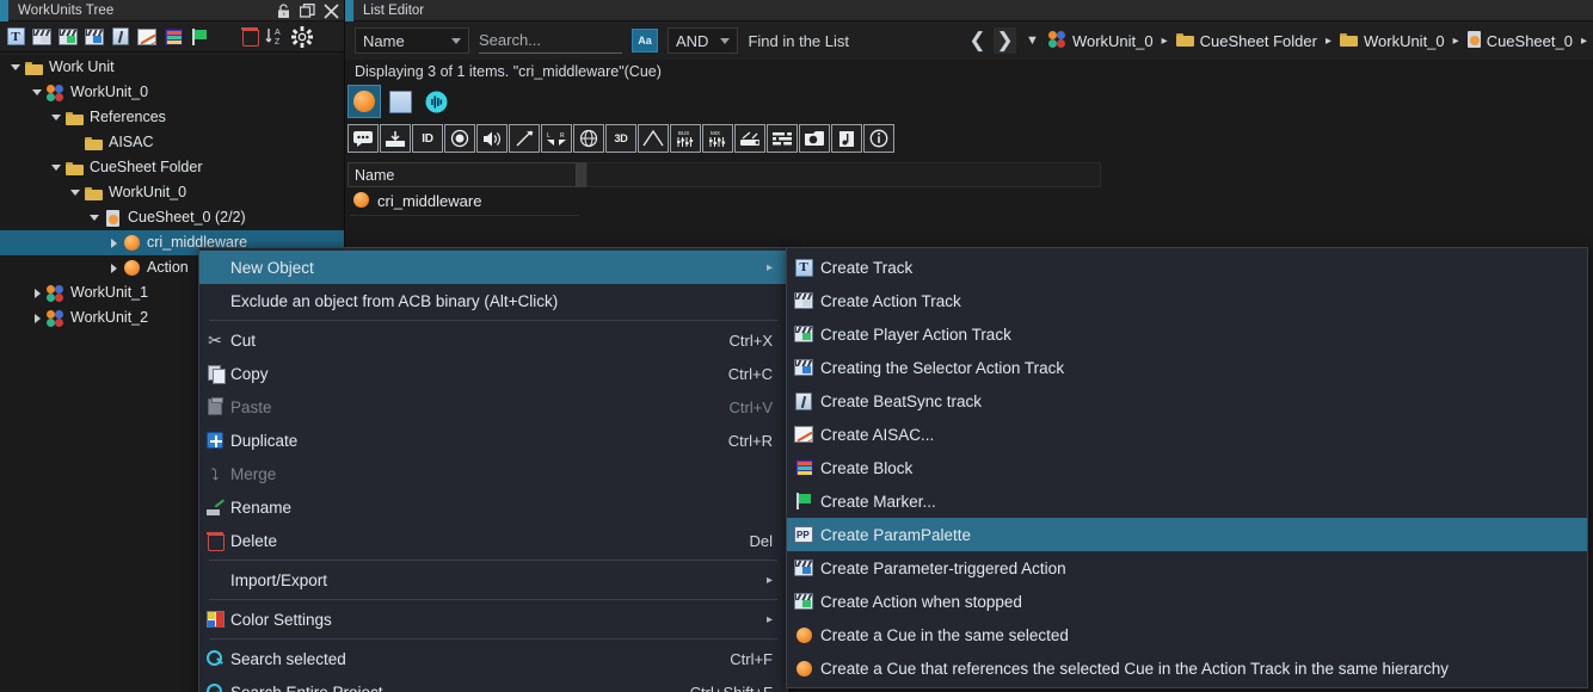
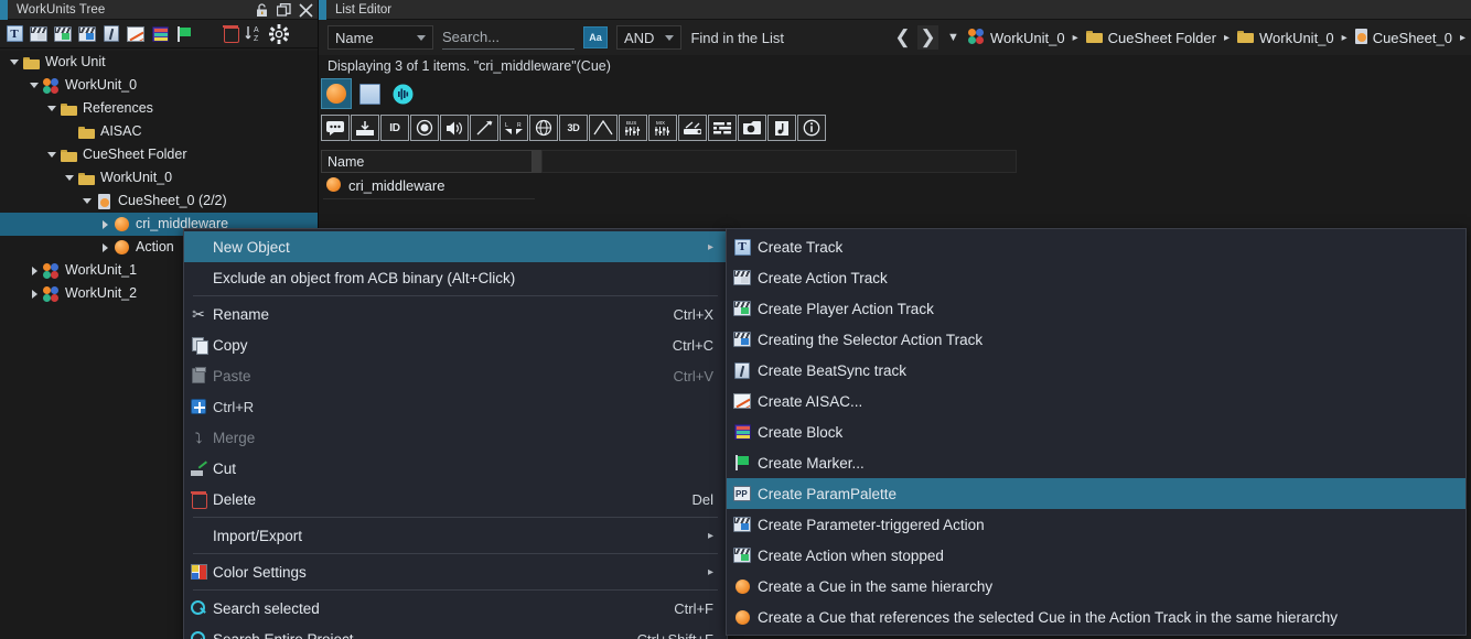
  WorkUnits Tree
  T
  Work Unit
  WorkUnit_0
  References
  AISAC
  CueSheet Folder
  WorkUnit_0
  CueSheet_0 (2/2)
  cri_middleware
  Action
  WorkUnit_1
  WorkUnit_2
  List Editor
  Name
  Search...
  Aa
  AND
  Find in the List
  ❮
  ❯
  ▼
  WorkUnit_0
  ▸
  CueSheet Folder
  ▸
  WorkUnit_0
  ▸
  CueSheet_0
  ▸
  Displaying 3 of 1 items. "cri_middleware"(Cue)
  ID
  3D
  Name
  cri_middleware
  New Object
  ▸
  Exclude an object from ACB binary (Alt+Click)
  ✂
- Cut
+ Rename
  Ctrl+X
  Copy
  Ctrl+C
  Paste
  Ctrl+V
- Duplicate
  Ctrl+R
  ⤵
  Merge
- Rename
+ Cut
  Delete
  Del
  Import/Export
  ▸
  Color Settings
  ▸
  Search selected
  Ctrl+F
  T
  Create Track
  Create Action Track
  Create Player Action Track
  Creating the Selector Action Track
  Create BeatSync track
  Create AISAC...
  Create Block
  Create Marker...
  Create ParamPalette
  Create Parameter-triggered Action
  Create Action when stopped
- Create a Cue in the same selected
+ Create a Cue in the same hierarchy
  Create a Cue that references the selected Cue in the Action Track in the same hierarchy
